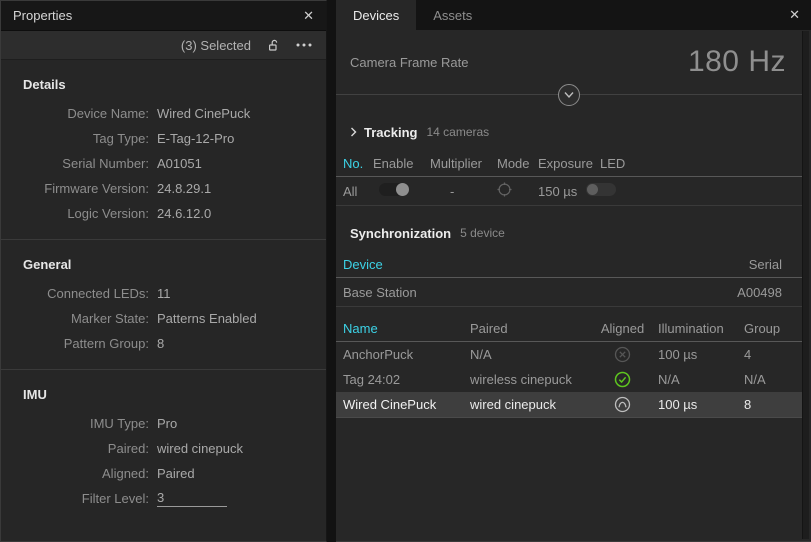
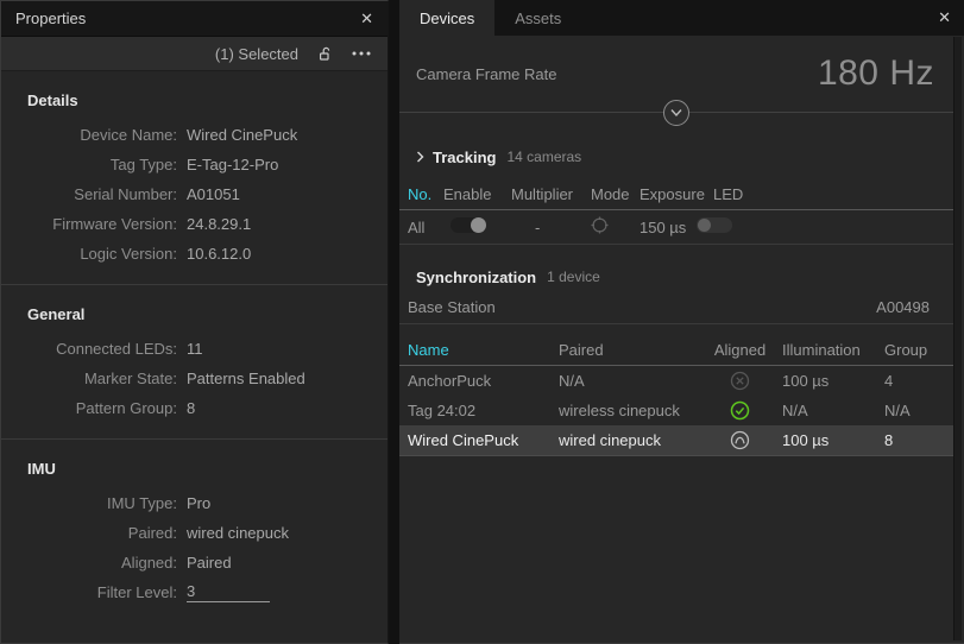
  Properties
  ✕
- (3) Selected
+ (1) Selected
  Details
  Device Name:
  Wired CinePuck
  Tag Type:
  E-Tag-12-Pro
  Serial Number:
  A01051
  Firmware Version:
  24.8.29.1
  Logic Version:
- 24.6.12.0
+ 10.6.12.0
  General
  Connected LEDs:
  11
  Marker State:
  Patterns Enabled
  Pattern Group:
  8
  IMU
  IMU Type:
  Pro
  Paired:
  wired cinepuck
  Aligned:
  Paired
  Filter Level:
  3
  Devices
  Assets
  ✕
  Camera Frame Rate
  180 Hz
  Tracking
  14 cameras
  No.
  Enable
  Multiplier
  Mode
  Exposure
  LED
  All
  -
  150 µs
  Synchronization
- 5 device
+ 1 device
- Device
- Serial
  Base Station
  A00498
  Name
  Paired
  Aligned
  Illumination
  Group
  AnchorPuck
  N/A
  100 µs
  4
  Tag 24:02
  wireless cinepuck
  N/A
  N/A
  Wired CinePuck
  wired cinepuck
  100 µs
  8
